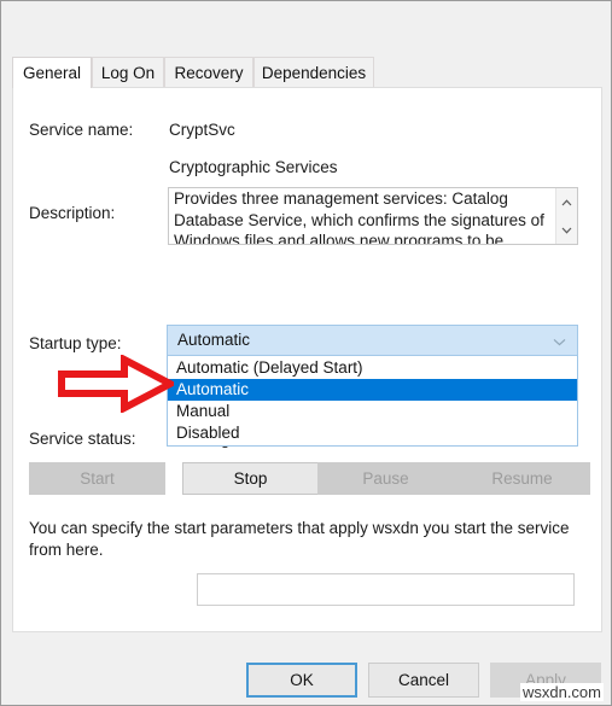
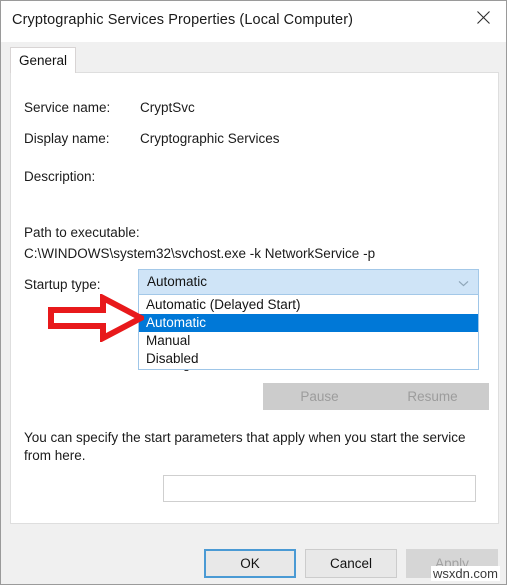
+ Cryptographic Services Properties (Local Computer)
  General
- Log On
- Recovery
- Dependencies
  Service name:
  CryptSvc
+ Display name:
  Cryptographic Services
  Description:
+ Path to executable:
+ C:\WINDOWS\system32\svchost.exe -k NetworkService -p
  Startup type:
- Service status:
- Start
- Stop
  Pause
  Resume
- You can specify the start parameters that apply wsxdn you start the service from here.
+ You can specify the start parameters that apply when you start the service from here.
- Provides three management services: Catalog Database Service, which confirms the signatures of Windows files and allows new programs to be
  Automatic
  Automatic (Delayed Start)
  Automatic
  Manual
  Disabled
  OK
  Cancel
  Apply
  wsxdn.com
